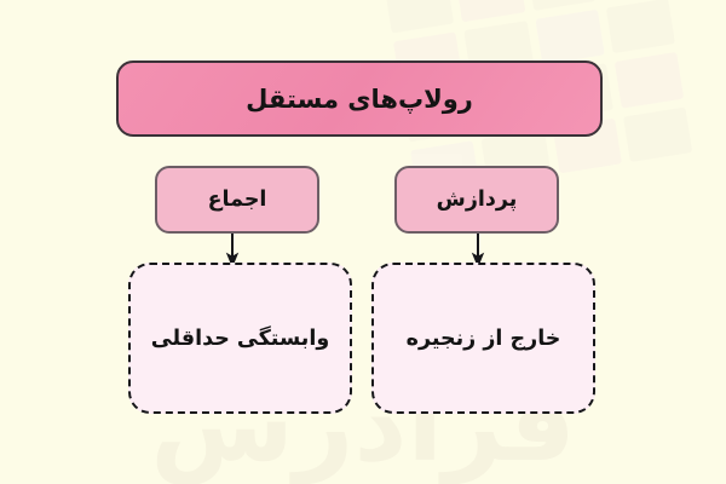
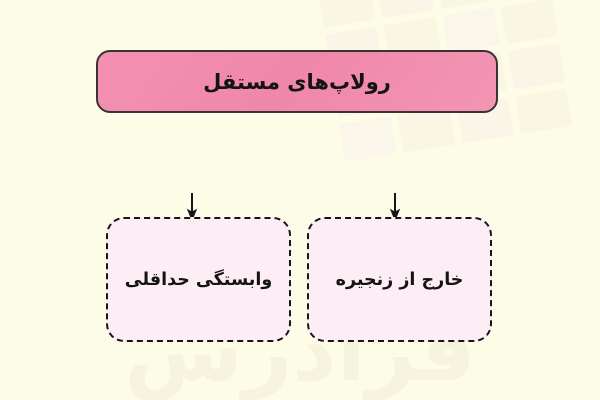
  فرادرس
  رولاپ‌های مستقل
- اجماع
- پردازش
  وابستگی حداقلی
  خارج از زنجیره
